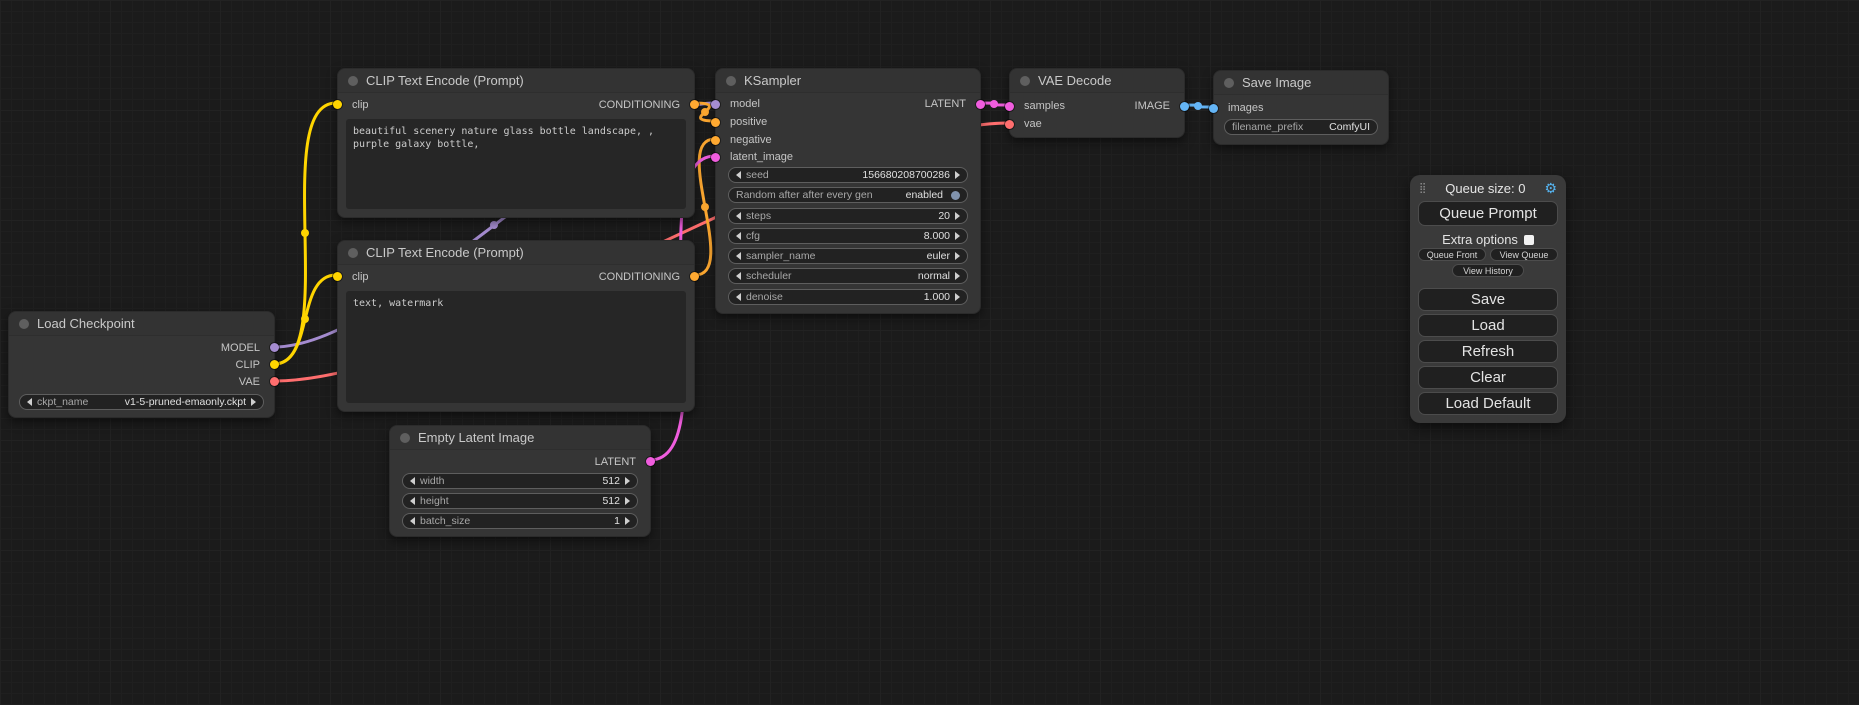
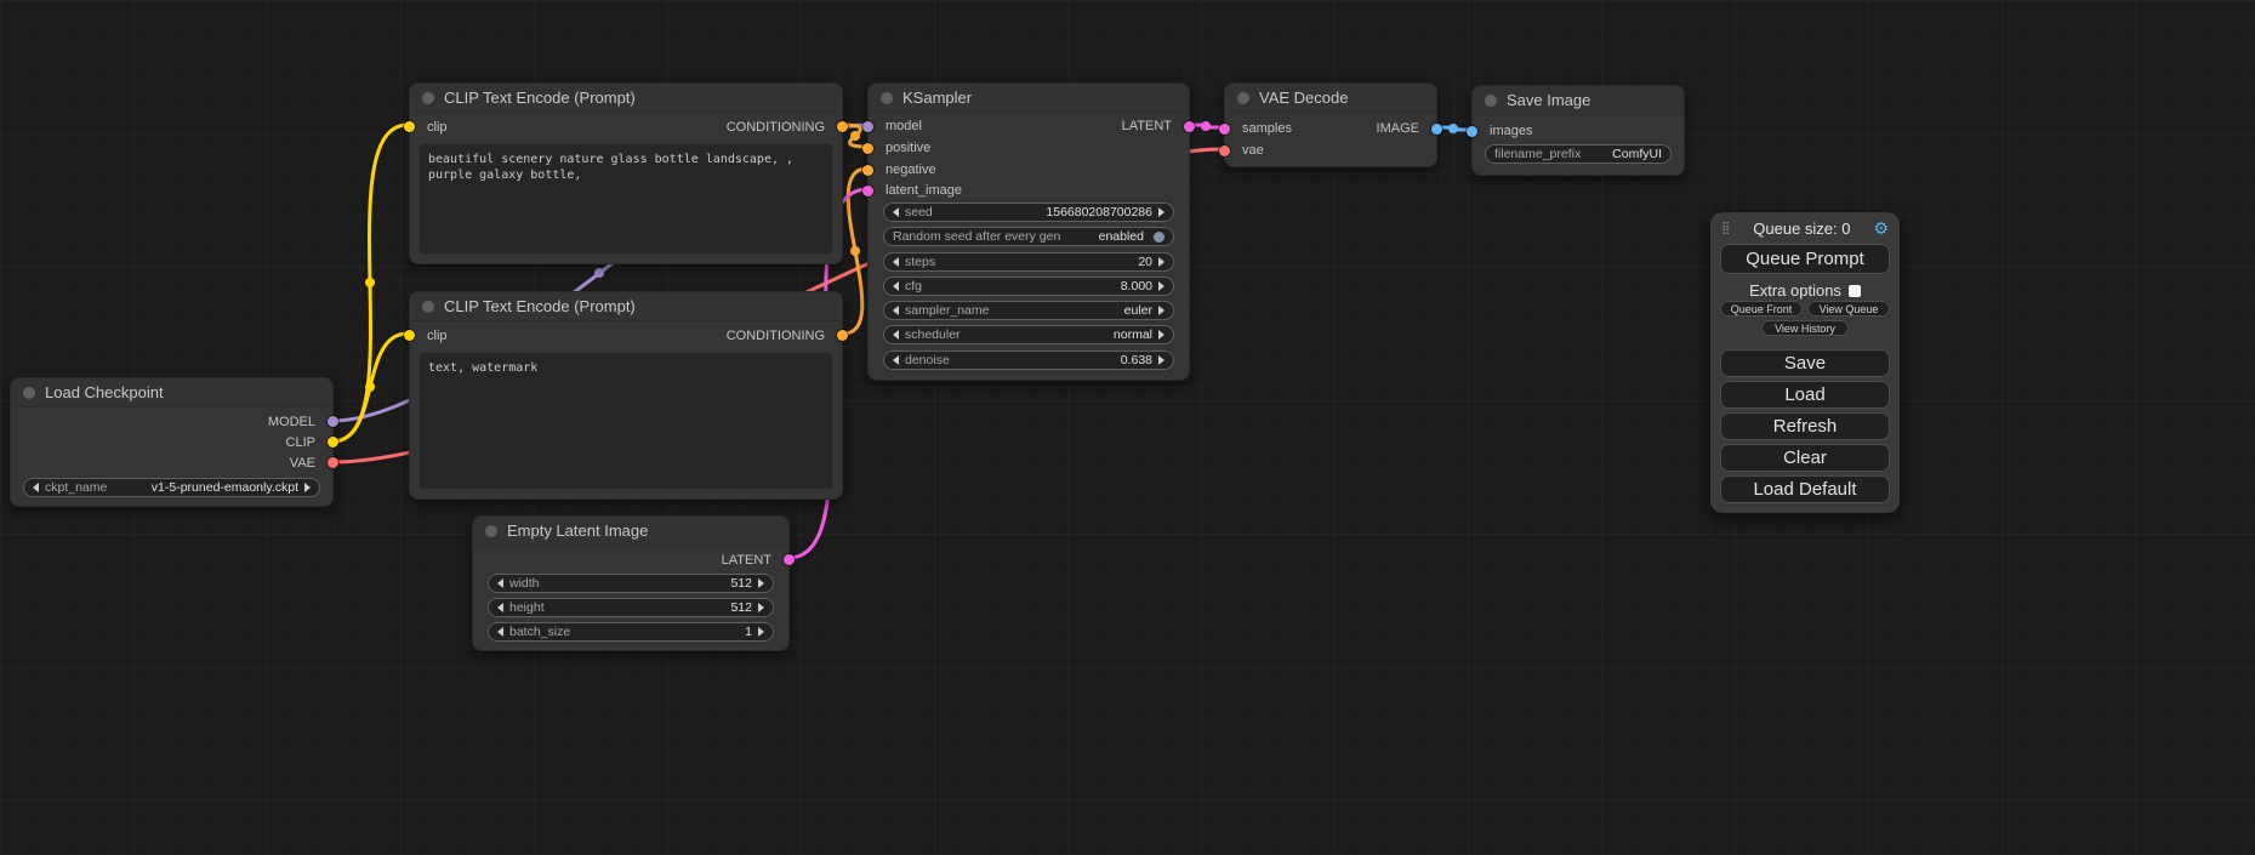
  Load Checkpoint
  MODEL
  CLIP
  VAE
  ckpt_name
  v1-5-pruned-emaonly.ckpt
  CLIP Text Encode (Prompt)
  clip
  CONDITIONING
  beautiful scenery nature glass bottle landscape, , purple galaxy bottle,
  CLIP Text Encode (Prompt)
  clip
  CONDITIONING
  text, watermark
  Empty Latent Image
  LATENT
  width
  512
  height
  512
  batch_size
  1
  KSampler
  model
  positive
  negative
  latent_image
  LATENT
  seed
  156680208700286
- Random after after every gen
+ Random seed after every gen
  enabled
  steps
  20
  cfg
  8.000
  sampler_name
  euler
  scheduler
  normal
  denoise
- 1.000
+ 0.638
  VAE Decode
  samples
  vae
  IMAGE
  Save Image
  images
  filename_prefix
  ComfyUI
  ⣿
  Queue size: 0
  ⚙
  Queue Prompt
  Extra options
  Queue Front
  View Queue
  View History
  Save
  Load
  Refresh
  Clear
  Load Default
